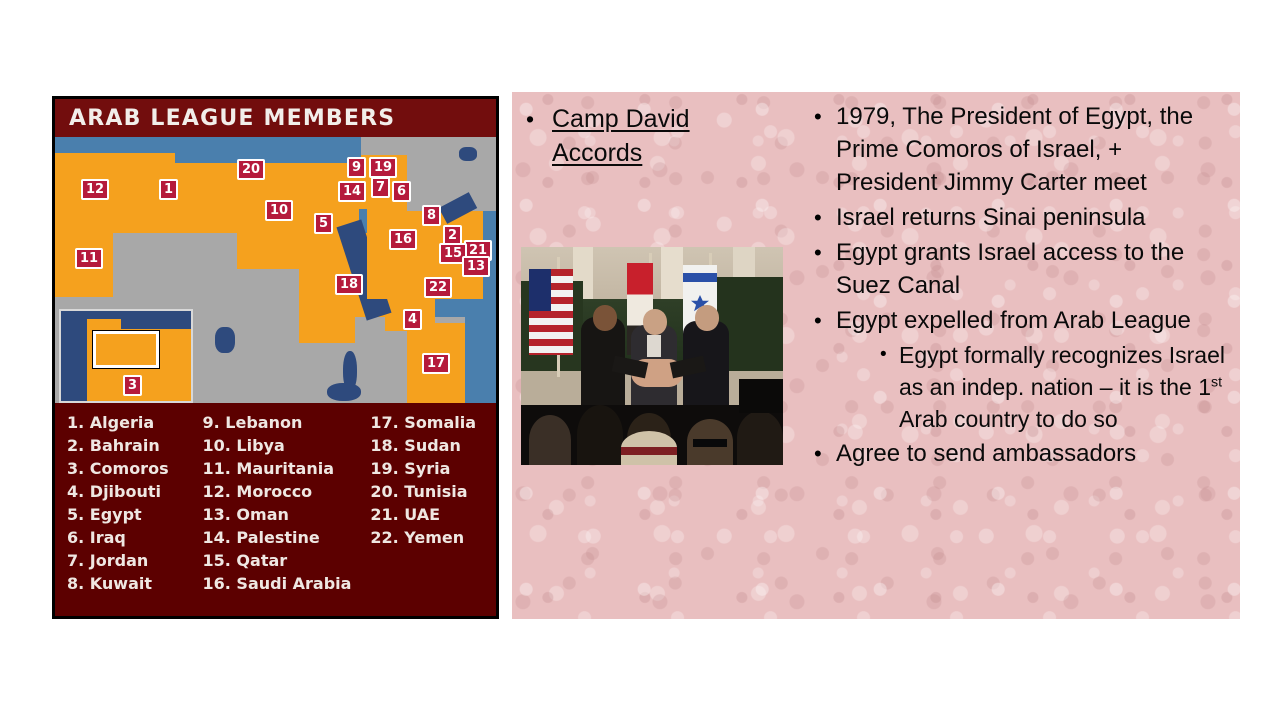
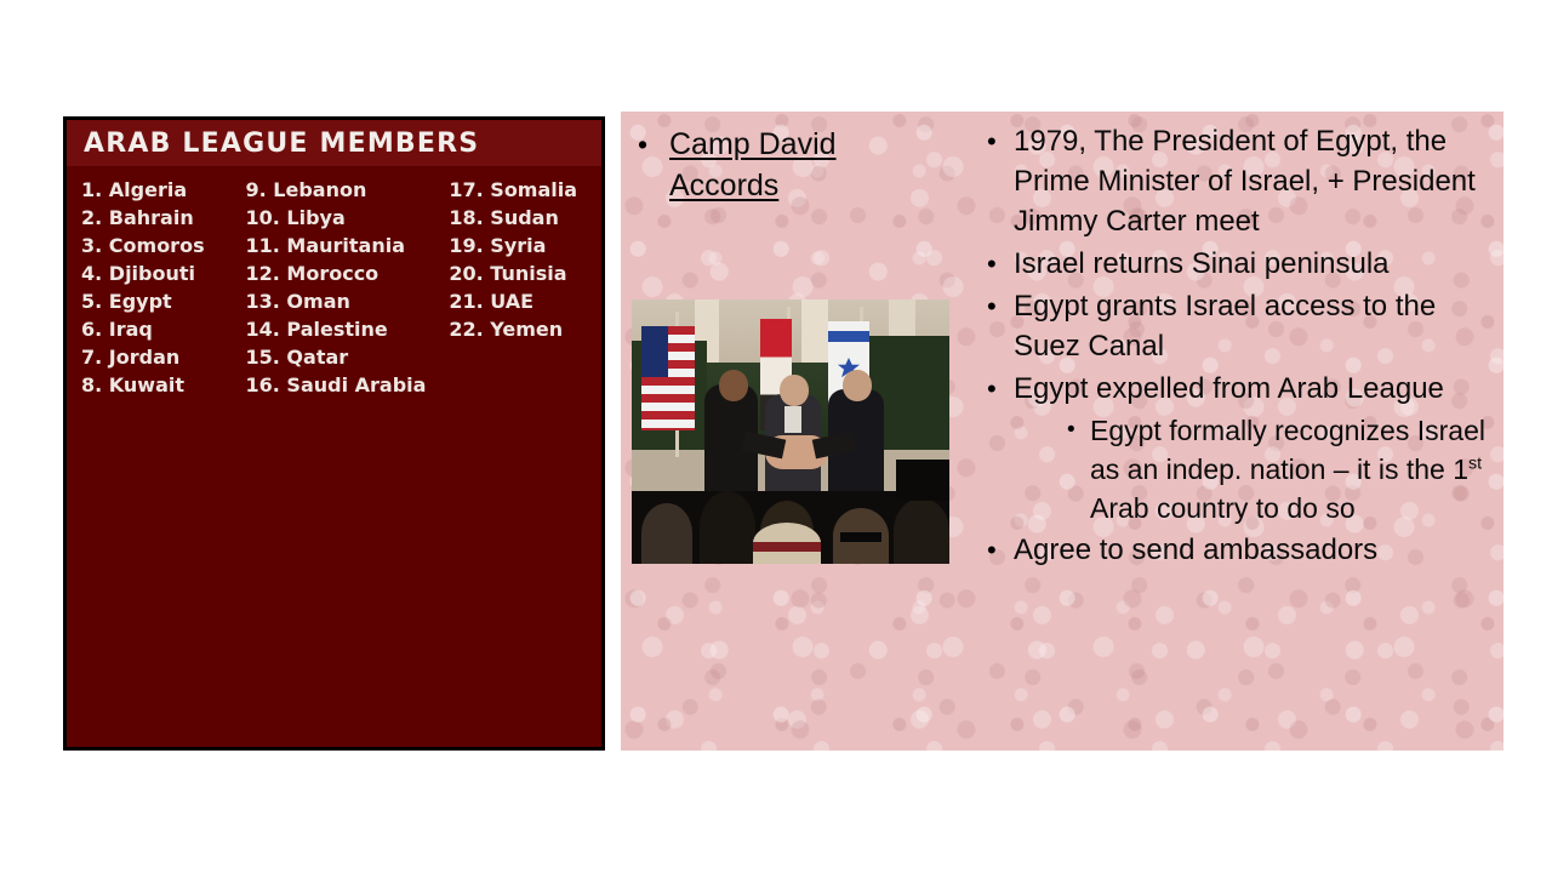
  ARAB LEAGUE MEMBERS
- 20
- 12
- 1
- 9
- 19
- 7
- 14
- 6
- 10
- 8
- 5
- 2
- 16
- 21
- 15
- 13
- 11
- 18
- 22
- 4
- 17
- 3
  1. Algeria
  2. Bahrain
  3. Comoros
  4. Djibouti
  5. Egypt
  6. Iraq
  7. Jordan
  8. Kuwait
  9. Lebanon
  10. Libya
  11. Mauritania
  12. Morocco
  13. Oman
  14. Palestine
  15. Qatar
  16. Saudi Arabia
  17. Somalia
  18. Sudan
  19. Syria
  20. Tunisia
  21. UAE
  22. Yemen
  •
  Camp David Accords
  •
- 1979, The President of Egypt, the Prime Comoros of Israel, + President Jimmy Carter meet
+ 1979, The President of Egypt, the Prime Minister of Israel, + President Jimmy Carter meet
  •
  Israel returns Sinai peninsula
  •
  Egypt grants Israel access to the Suez Canal
  •
  Egypt expelled from Arab League
  •
  Egypt formally recognizes Israel as an indep. nation – it is the 1st Arab country to do so
  •
  Agree to send ambassadors
